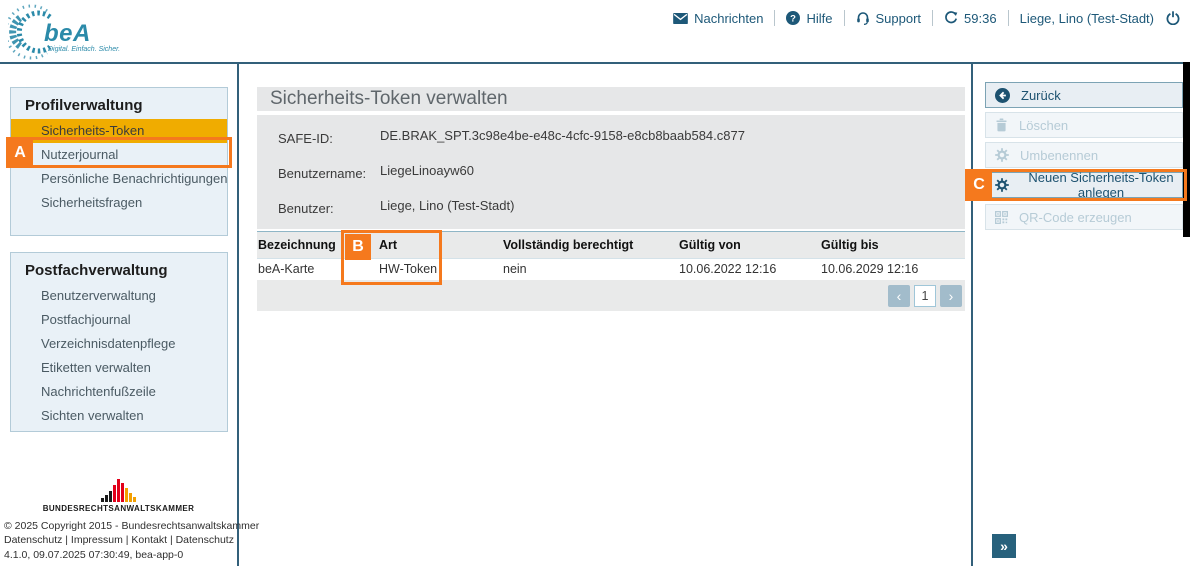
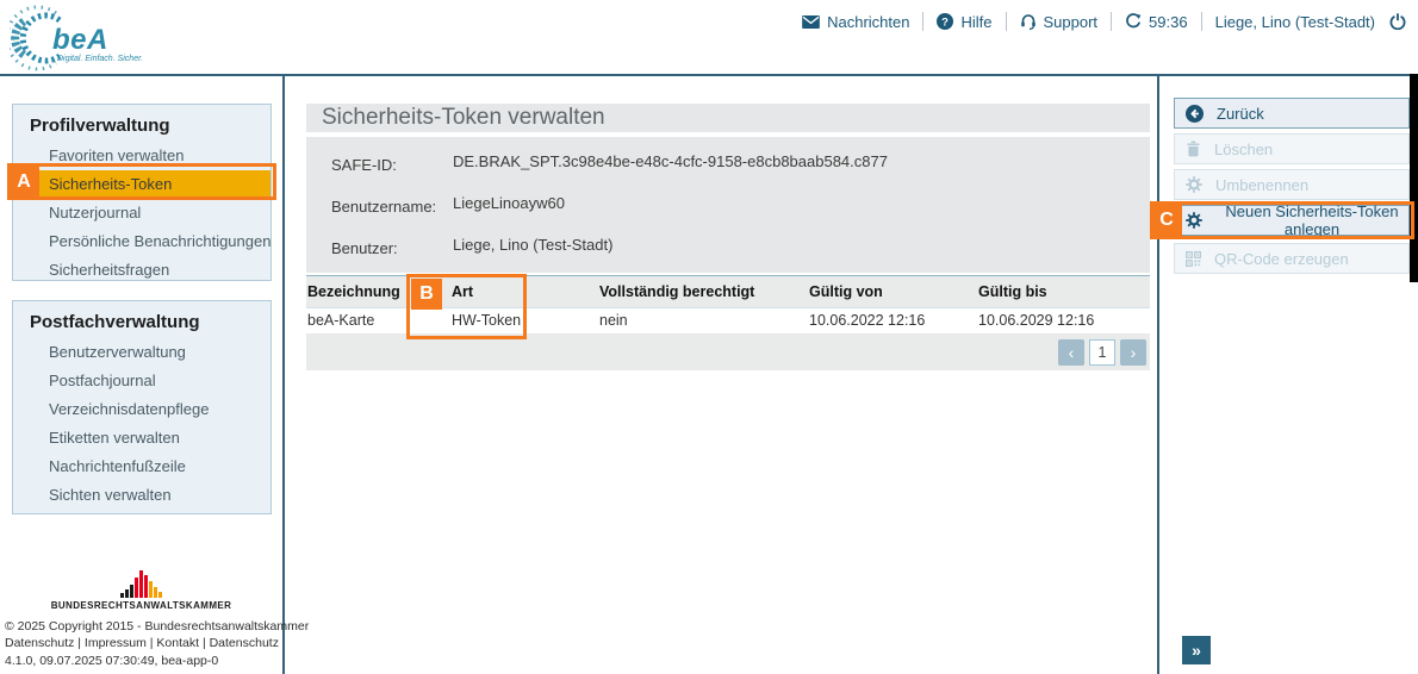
  beA
  Nachrichten
  ?
  Hilfe
  Support
  59:36
  Liege, Lino (Test-Stadt)
  Profilverwaltung
+ Favoriten verwalten
  Sicherheits-Token
  Nutzerjournal
  Persönliche Benachrichtigungen
  Sicherheitsfragen
  Postfachverwaltung
  Benutzerverwaltung
  Postfachjournal
  Verzeichnisdatenpflege
  Etiketten verwalten
  Nachrichtenfußzeile
  Sichten verwalten
  BUNDESRECHTSANWALTSKAMMER
  © 2025 Copyright 2015 - Bundesrechtsanwaltskam
  Datenschutz | Impressum | Kontakt | Datenschutz
  4.1.0, 09.07.2025 07:30:49, bea-app-0
  Sicherheits-Token verwalten
  SAFE-ID:
  DE.BRAK_SPT.3c98e4be-e48c-4cfc-9158-e8cb8baab584.c877
  Benutzername:
  LiegeLinoayw60
  Benutzer:
  Liege, Lino (Test-Stadt)
  Bezeichnung	Art	Vollständig berechtigt	Gültig von	Gültig bis
  beA-Karte	HW-Token	nein	10.06.2022 12:16	10.06.2029 12:16
  ‹
  1
  ›
  Zurück
  Löschen
  Umbenennen
  Neuen Sicherheits-Token anlegen
  QR-Code erzeugen
  »
  A
  B
  C
